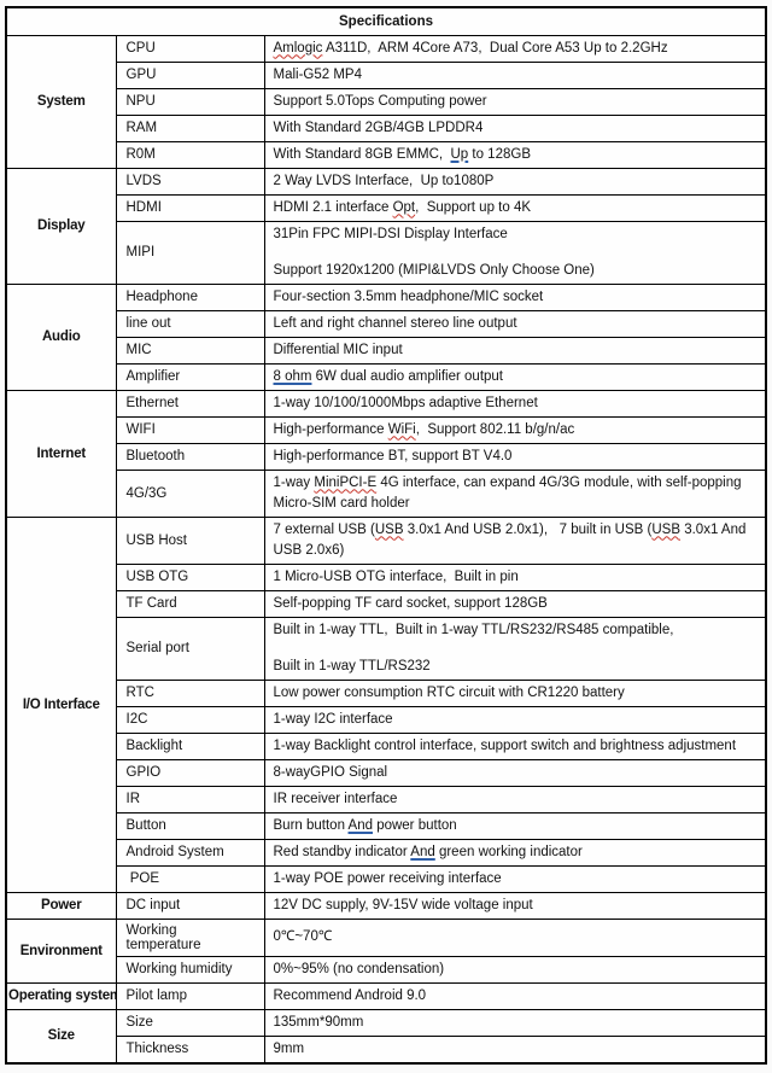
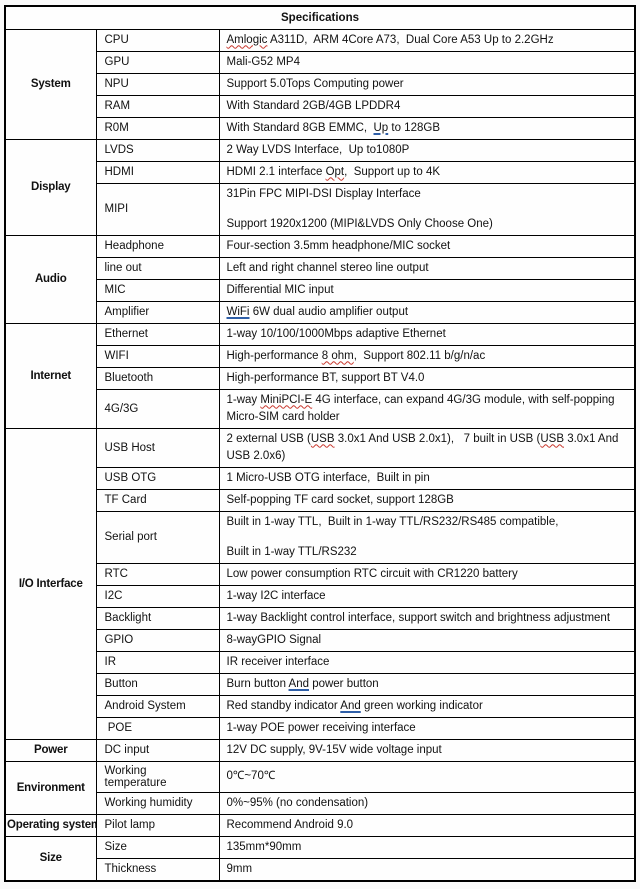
  Specifications
  System	CPU	Amlogic A311D, ARM 4Core A73, Dual Core A53 Up to 2.2GHz
  GPU	Mali-G52 MP4
  NPU	Support 5.0Tops Computing power
  RAM	With Standard 2GB/4GB LPDDR4
  R0M	With Standard 8GB EMMC, Up to 128GB
  Display	LVDS	2 Way LVDS Interface, Up to1080P
  HDMI	HDMI 2.1 interface Opt, Support up to 4K
  MIPI	31Pin FPC MIPI-DSI Display InterfaceSupport 1920x1200 (MIPI&LVDS Only Choose One)
  Audio	Headphone	Four-section 3.5mm headphone/MIC socket
  line out	Left and right channel stereo line output
  MIC	Differential MIC input
- Amplifier	8 ohm 6W dual audio amplifier output
+ Amplifier	WiFi 6W dual audio amplifier output
  Internet	Ethernet	1-way 10/100/1000Mbps adaptive Ethernet
- WIFI	High-performance WiFi, Support 802.11 b/g/n/ac
+ WIFI	High-performance 8 ohm, Support 802.11 b/g/n/ac
  Bluetooth	High-performance BT, support BT V4.0
  4G/3G	1-way MiniPCI-E 4G interface, can expand 4G/3G module, with self-popping Micro-SIM card holder
- I/O Interface	USB Host	7 external USB (USB 3.0x1 And USB 2.0x1), 7 built in USB (USB 3.0x1 And USB 2.0x6)
+ I/O Interface	USB Host	2 external USB (USB 3.0x1 And USB 2.0x1), 7 built in USB (USB 3.0x1 And USB 2.0x6)
  USB OTG	1 Micro-USB OTG interface, Built in pin
  TF Card	Self-popping TF card socket, support 128GB
  Serial port	Built in 1-way TTL, Built in 1-way TTL/RS232/RS485 compatible,Built in 1-way TTL/RS232
  RTC	Low power consumption RTC circuit with CR1220 battery
  I2C	1-way I2C interface
  Backlight	1-way Backlight control interface, support switch and brightness adjustment
  GPIO	8-wayGPIO Signal
  IR	IR receiver interface
  Button	Burn button And power button
  Android System	Red standby indicator And green working indicator
  POE	1-way POE power receiving interface
  Power	DC input	12V DC supply, 9V-15V wide voltage input
  Environment	Working temperature	0℃~70℃
  Working humidity	0%~95% (no condensation)
  Operating system	Pilot lamp	Recommend Android 9.0
  Size	Size	135mm*90mm
  Thickness	9mm
